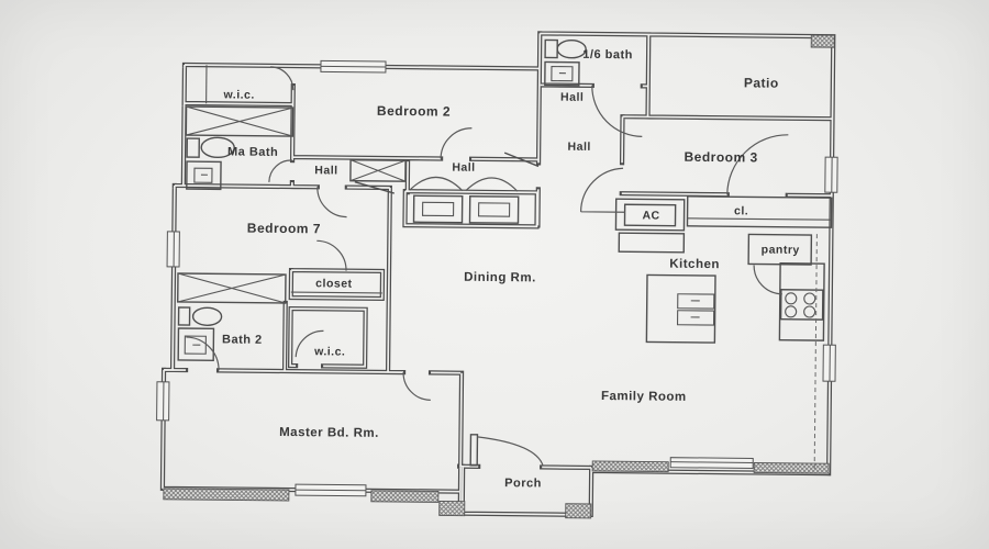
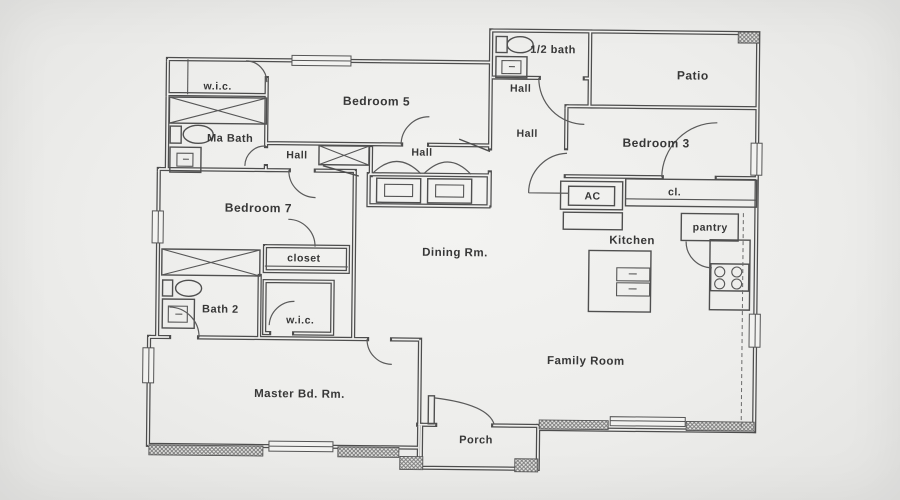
  w.i.c.
  Ma Bath
- Bedroom 2
+ Bedroom 5
  Hall
  Hall
- 1/6 bath
+ 1/2 bath
  Hall
  Hall
  Patio
  Bedroom 3
  AC
  cl.
  Kitchen
  pantry
  Bedroom 7
  closet
  Bath 2
  w.i.c.
  Dining Rm.
  Master Bd. Rm.
  Family Room
  Porch
